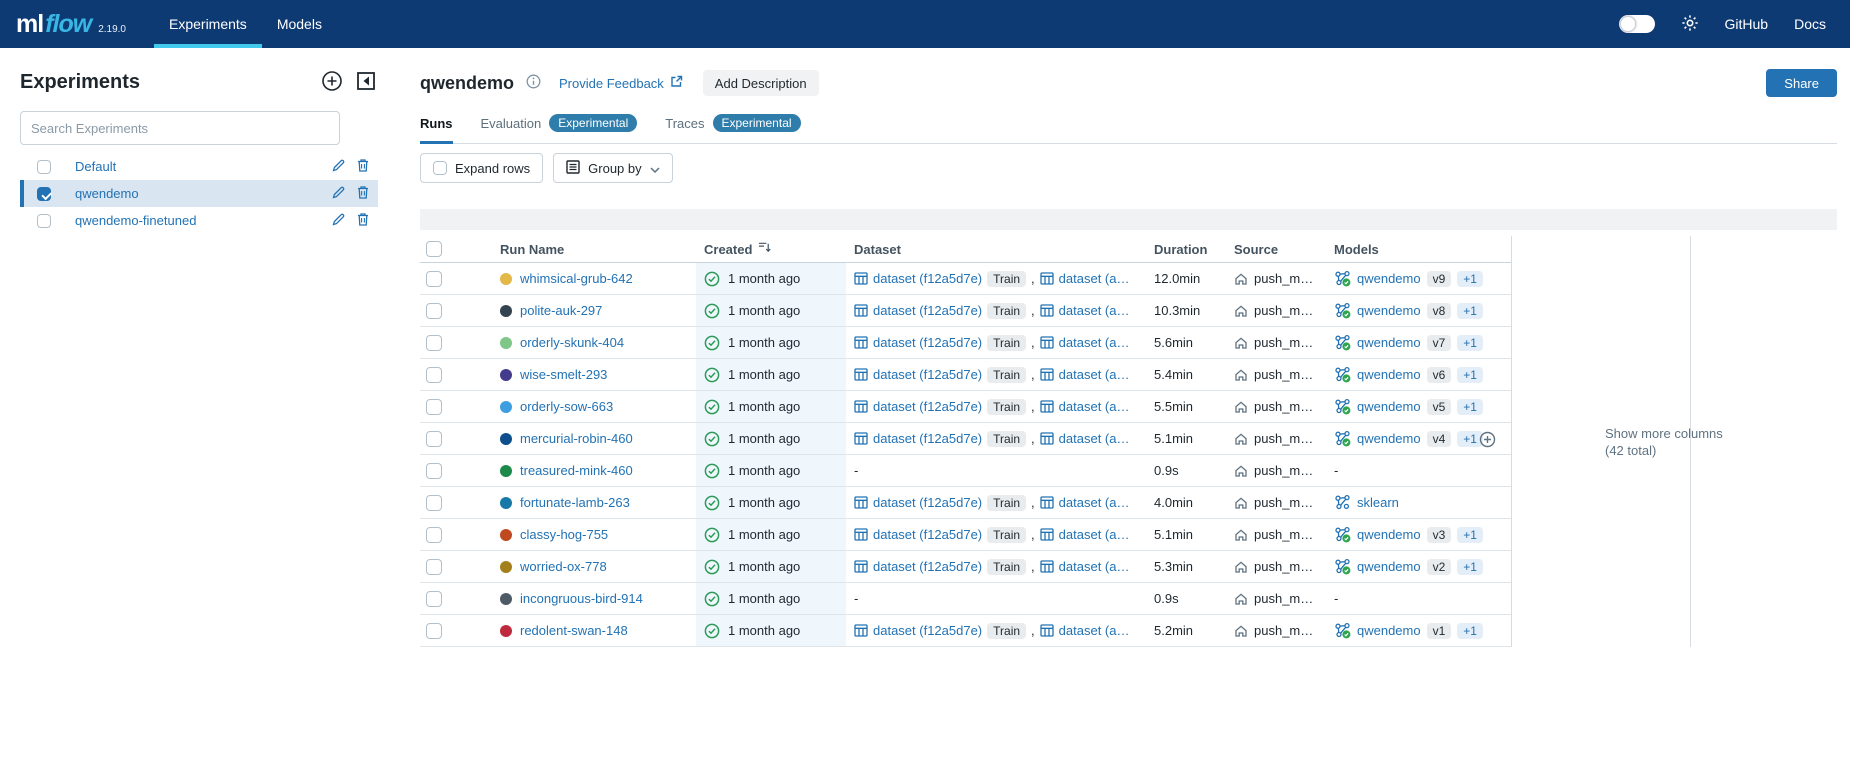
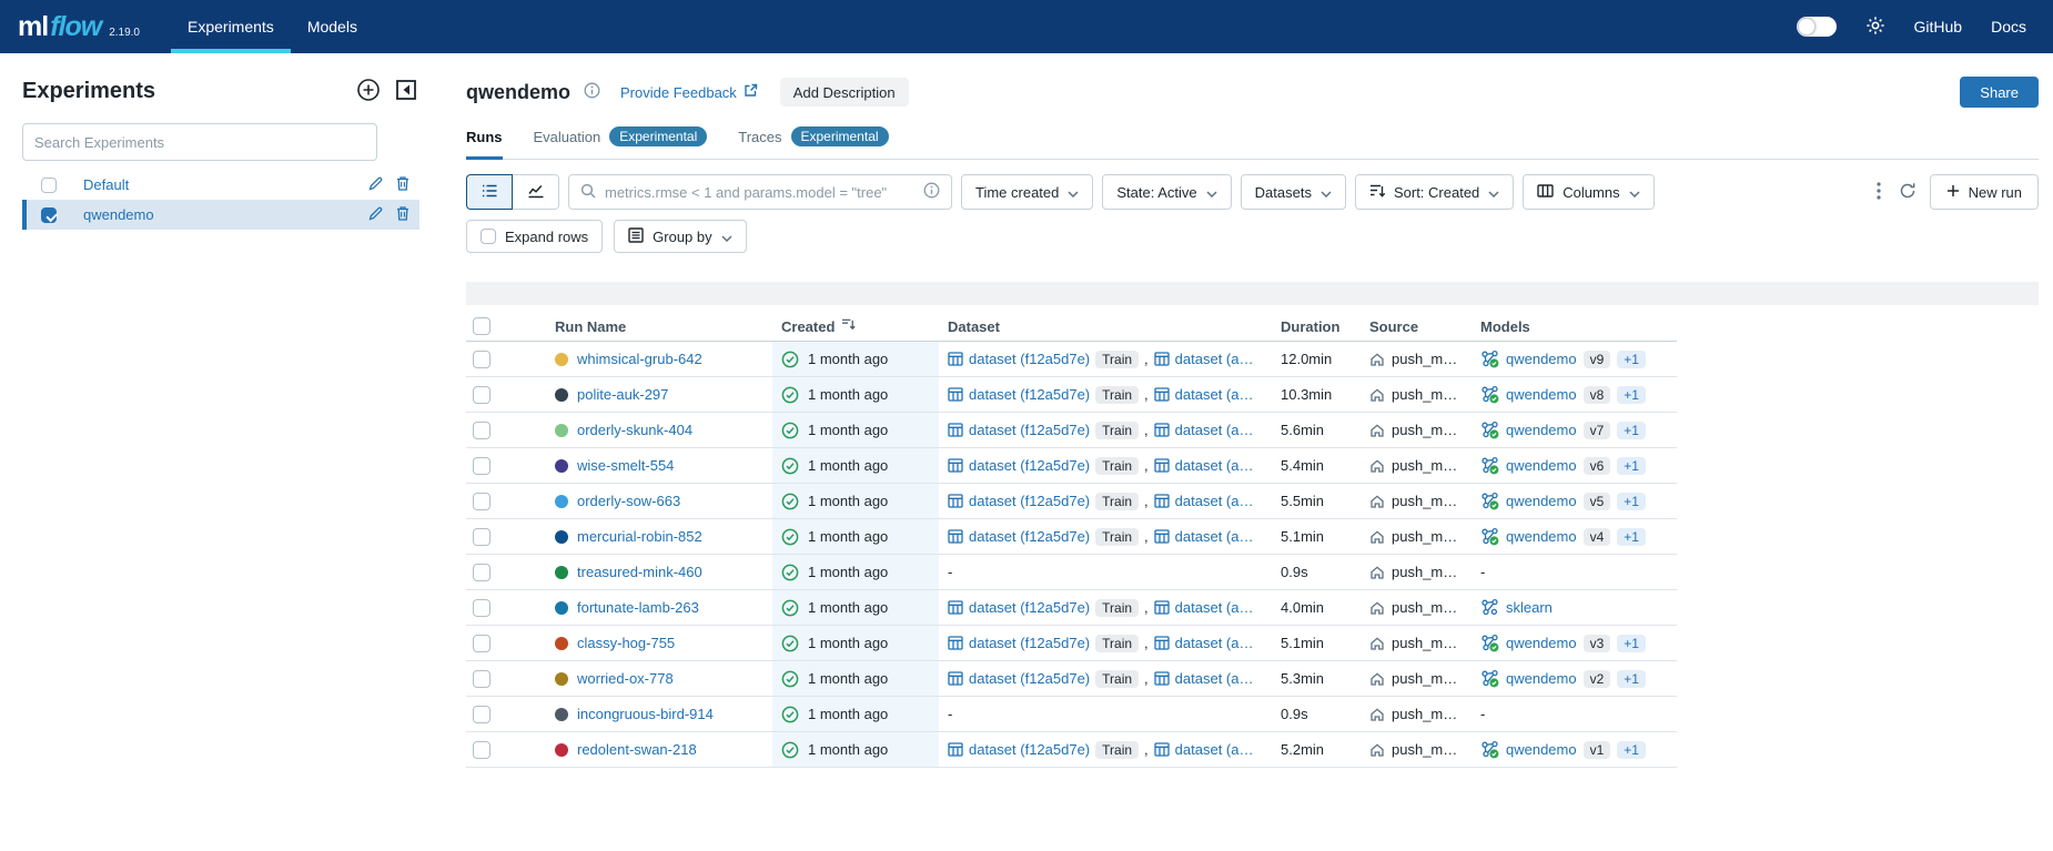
  ml
  flow
  2.19.0
  Experiments
  Models
  GitHub
  Docs
  Experiments
  Search Experiments
  Default
  qwendemo
- qwendemo-finetuned
  qwendemo
  Provide Feedback
  Add Description
  Share
  Runs
  Evaluation
  Experimental
  Traces
  Experimental
+ metrics.rmse < 1 and params.model = "tree"
+ Time created
+ State: Active
+ Datasets
+ Sort: Created
+ Columns
+ New run
  Expand rows
  Group by
  Run Name
  Created
  Dataset
  Duration
  Source
  Models
  whimsical-grub-642
  1 month ago
  dataset (f12a5d7e)
  Train
  ,
  dataset (a…
  12.0min
  push_m…
  qwendemo
  v9
  +1
  polite-auk-297
  1 month ago
  dataset (f12a5d7e)
  Train
  ,
  dataset (a…
  10.3min
  push_m…
  qwendemo
  v8
  +1
  orderly-skunk-404
  1 month ago
  dataset (f12a5d7e)
  Train
  ,
  dataset (a…
  5.6min
  push_m…
  qwendemo
  v7
  +1
- wise-smelt-293
+ wise-smelt-554
  1 month ago
  dataset (f12a5d7e)
  Train
  ,
  dataset (a…
  5.4min
  push_m…
  qwendemo
  v6
  +1
  orderly-sow-663
  1 month ago
  dataset (f12a5d7e)
  Train
  ,
  dataset (a…
  5.5min
  push_m…
  qwendemo
  v5
  +1
- mercurial-robin-460
+ mercurial-robin-852
  1 month ago
  dataset (f12a5d7e)
  Train
  ,
  dataset (a…
  5.1min
  push_m…
  qwendemo
  v4
  +1
  treasured-mink-460
  1 month ago
  -
  0.9s
  push_m…
  -
  fortunate-lamb-263
  1 month ago
  dataset (f12a5d7e)
  Train
  ,
  dataset (a…
  4.0min
  push_m…
  sklearn
  classy-hog-755
  1 month ago
  dataset (f12a5d7e)
  Train
  ,
  dataset (a…
  5.1min
  push_m…
  qwendemo
  v3
  +1
  worried-ox-778
  1 month ago
  dataset (f12a5d7e)
  Train
  ,
  dataset (a…
  5.3min
  push_m…
  qwendemo
  v2
  +1
  incongruous-bird-914
  1 month ago
  -
  0.9s
  push_m…
  -
- redolent-swan-148
+ redolent-swan-218
  1 month ago
  dataset (f12a5d7e)
  Train
  ,
  dataset (a…
  5.2min
  push_m…
  qwendemo
  v1
  +1
- Show more columns (42 total)
